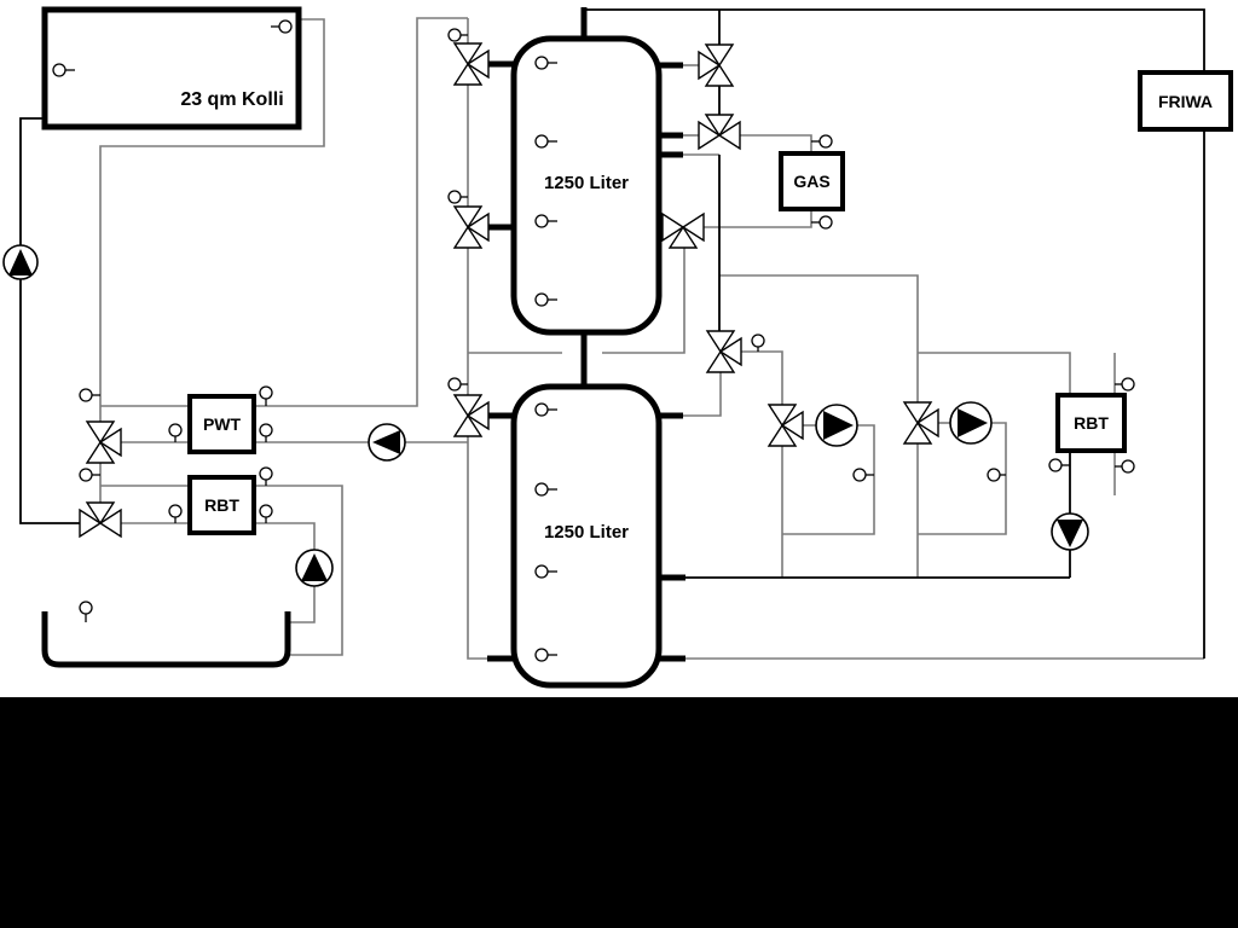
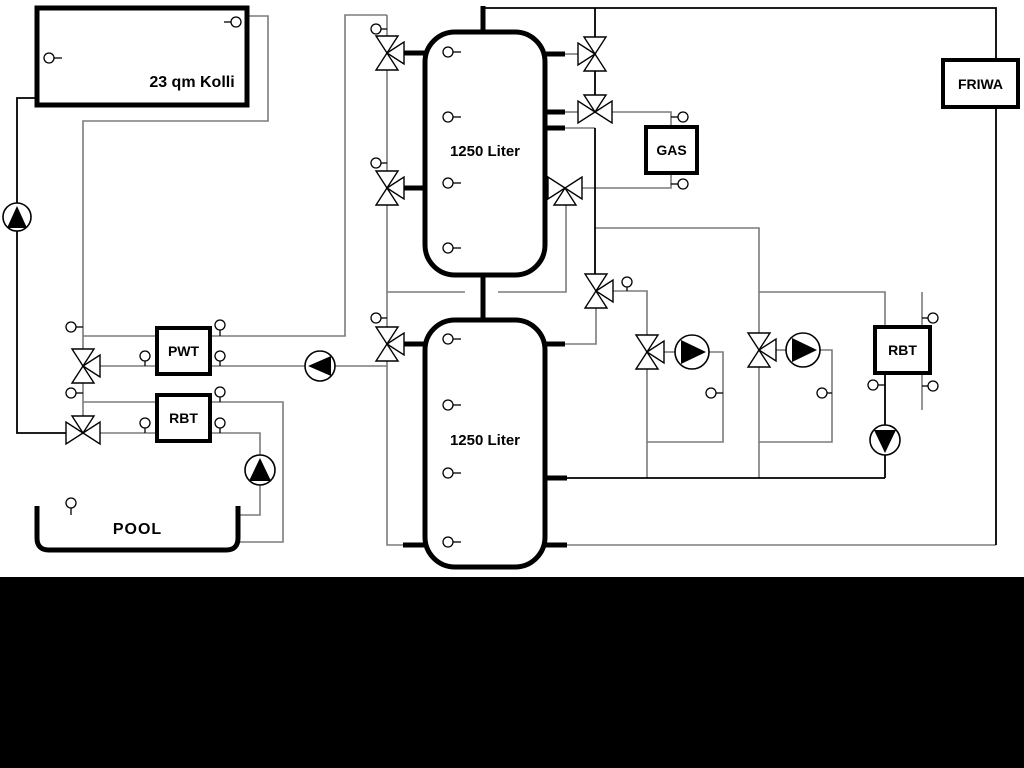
  23 qm Kolli
  1250 Liter
  1250 Liter
  GAS
  FRIWA
  PWT
  RBT
  RBT
+ POOL
